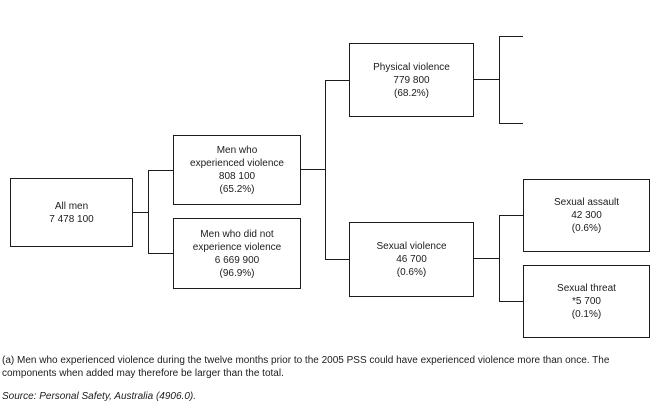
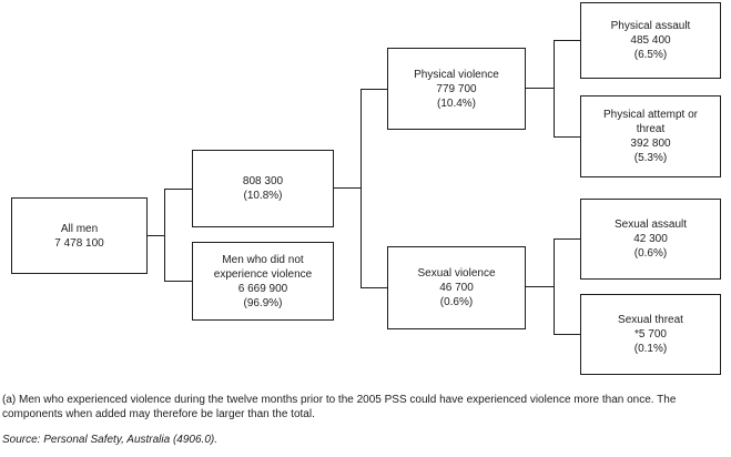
  All men
  7 478 100
- Men who
- experienced violence
- 808 100
+ 808 300
- (65.2%)
+ (10.8%)
  Men who did not
  experience violence
  6 669 900
  (96.9%)
  Physical violence
- 779 800
+ 779 700
- (68.2%)
+ (10.4%)
  Sexual violence
  46 700
  (0.6%)
+ Physical assault
+ 485 400
+ (6.5%)
+ Physical attempt or
+ threat
+ 392 800
+ (5.3%)
  Sexual assault
  42 300
  (0.6%)
  Sexual threat
  *5 700
  (0.1%)
  (a) Men who experienced violence during the twelve months prior to the 2005 PSS could have experienced violence more than once. The components when added may therefore be larger than the total.
  Source: Personal Safety, Australia (4906.0).
